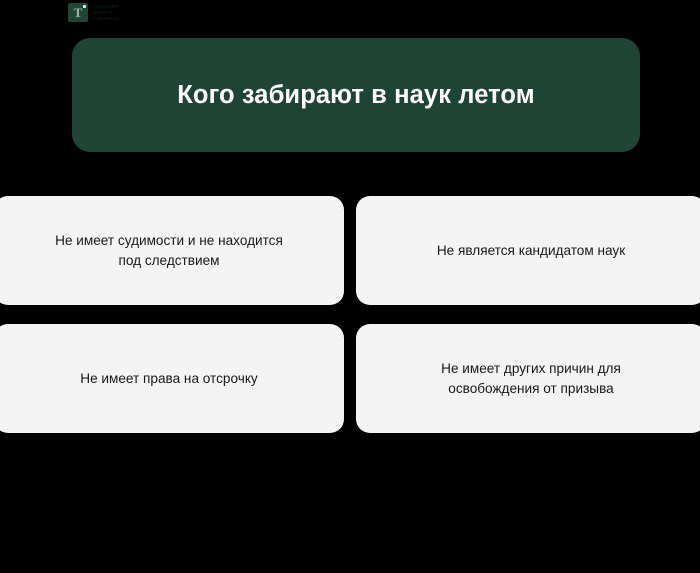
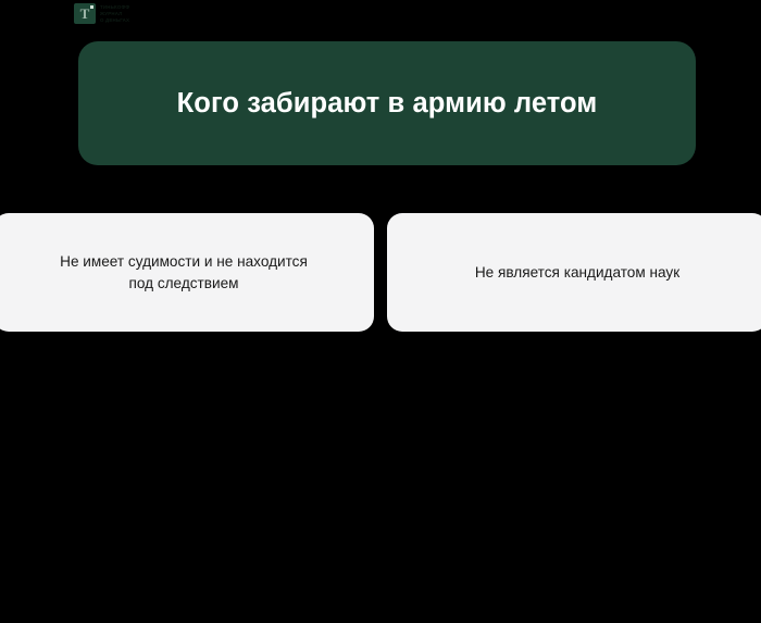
  T
- Кого забирают в наук летом
+ Кого забирают в армию летом
  Не имеет судимости и не находится
  под следствием
  Не является кандидатом наук
- Не имеет права на отсрочку
- Не имеет других причин для
- освобождения от призыва
